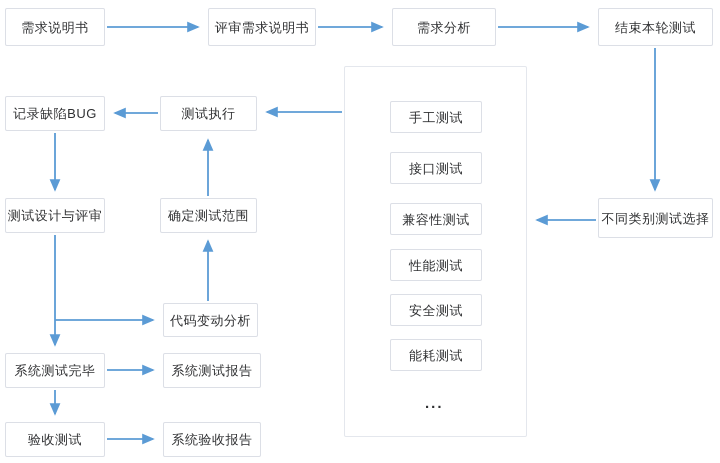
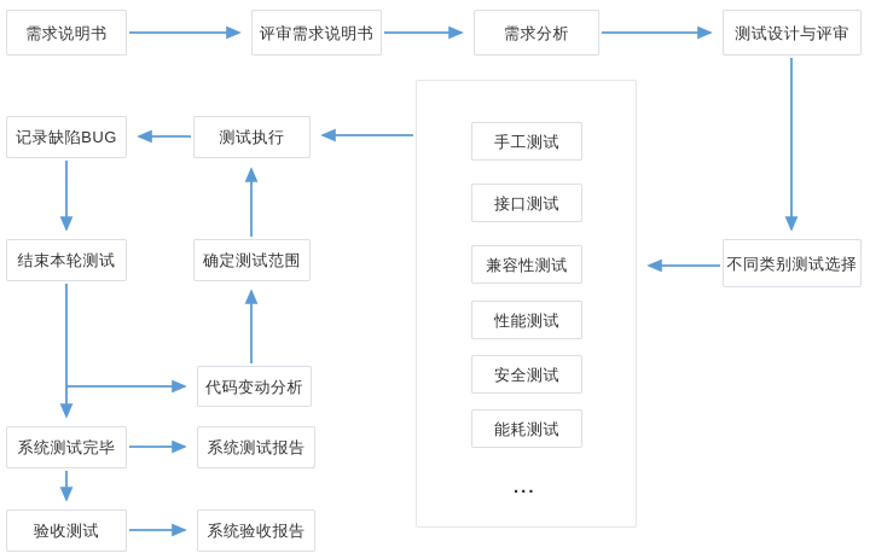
  需求说明书
  评审需求说明书
  需求分析
- 结束本轮测试
+ 测试设计与评审
  记录缺陷BUG
  测试执行
- 测试设计与评审
+ 结束本轮测试
  确定测试范围
  不同类别测试选择
  代码变动分析
  系统测试完毕
  系统测试报告
  验收测试
  系统验收报告
  手工测试
  接口测试
  兼容性测试
  性能测试
  安全测试
  能耗测试
  ...
